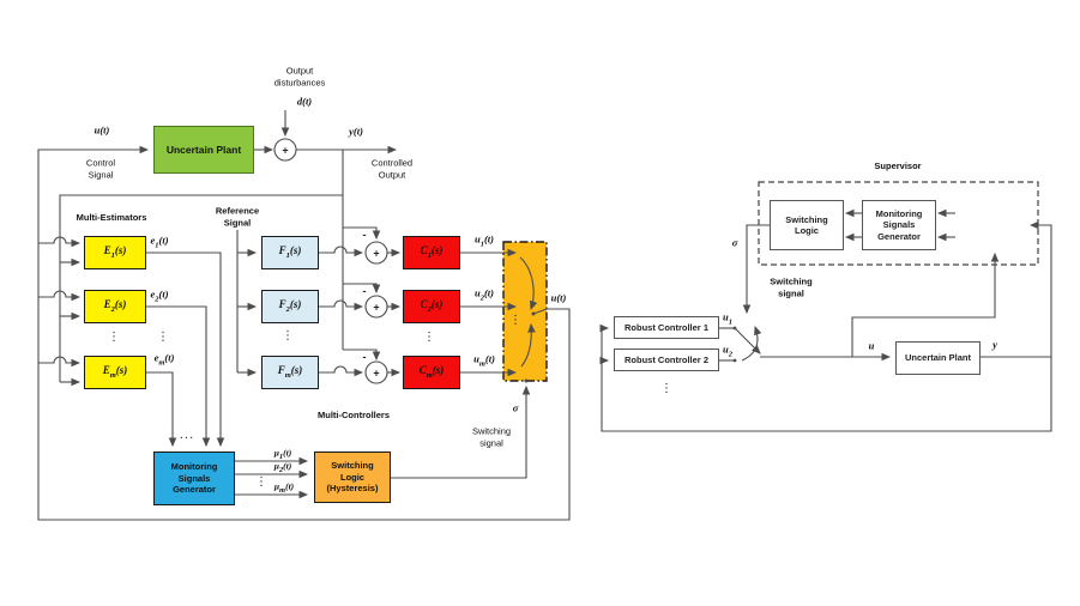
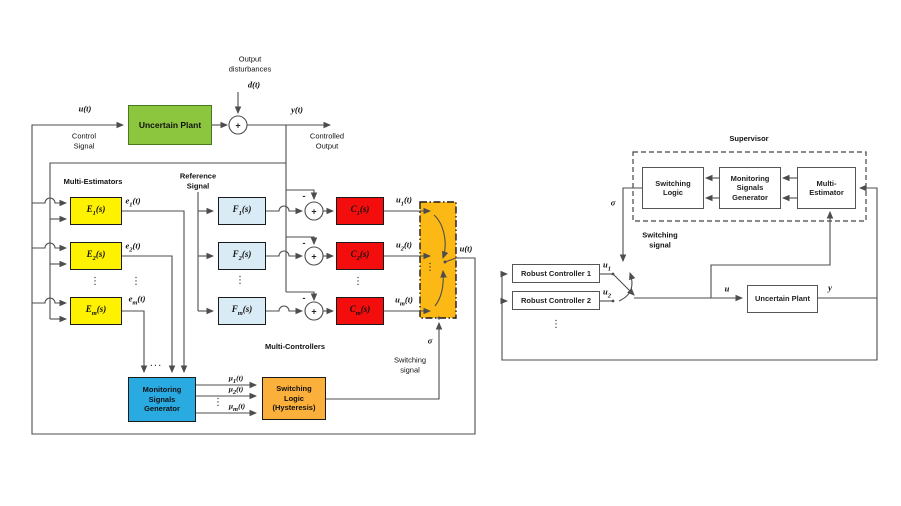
  +
  +
  +
  +
  -
  -
  -
  Output
  disturbances
  d(t)
  u(t)
  Control
  Signal
  Uncertain Plant
  y(t)
  Controlled
  Output
  Multi-Estimators
  Reference
  Signal
  E (s)
  E (s)
  E (s)
  e (t)
  e (t)
  e (t)
  F (s)
  F (s)
  F (s)
  C (s)
  C (s)
  C (s)
  u (t)
  u (t)
  u (t)
  u(t)
  Multi-Controllers
  σ
  Switching
  signal
  Monitoring
  Signals
  Generator
  Switching
  Logic
  (Hysteresis)
  μ (t)
  μ (t)
  μ (t)
  ⋮
  ⋮
  ⋮
  ⋮
  ⋮
  ⋮
  ...
  Supervisor
  Switching
  Logic
  Monitoring
  Signals
  Generator
+ Multi-
+ Estimator
  σ
  Switching
  signal
  Robust Controller 1
  Robust Controller 2
  ⋮
  u
  Uncertain Plant
  y
